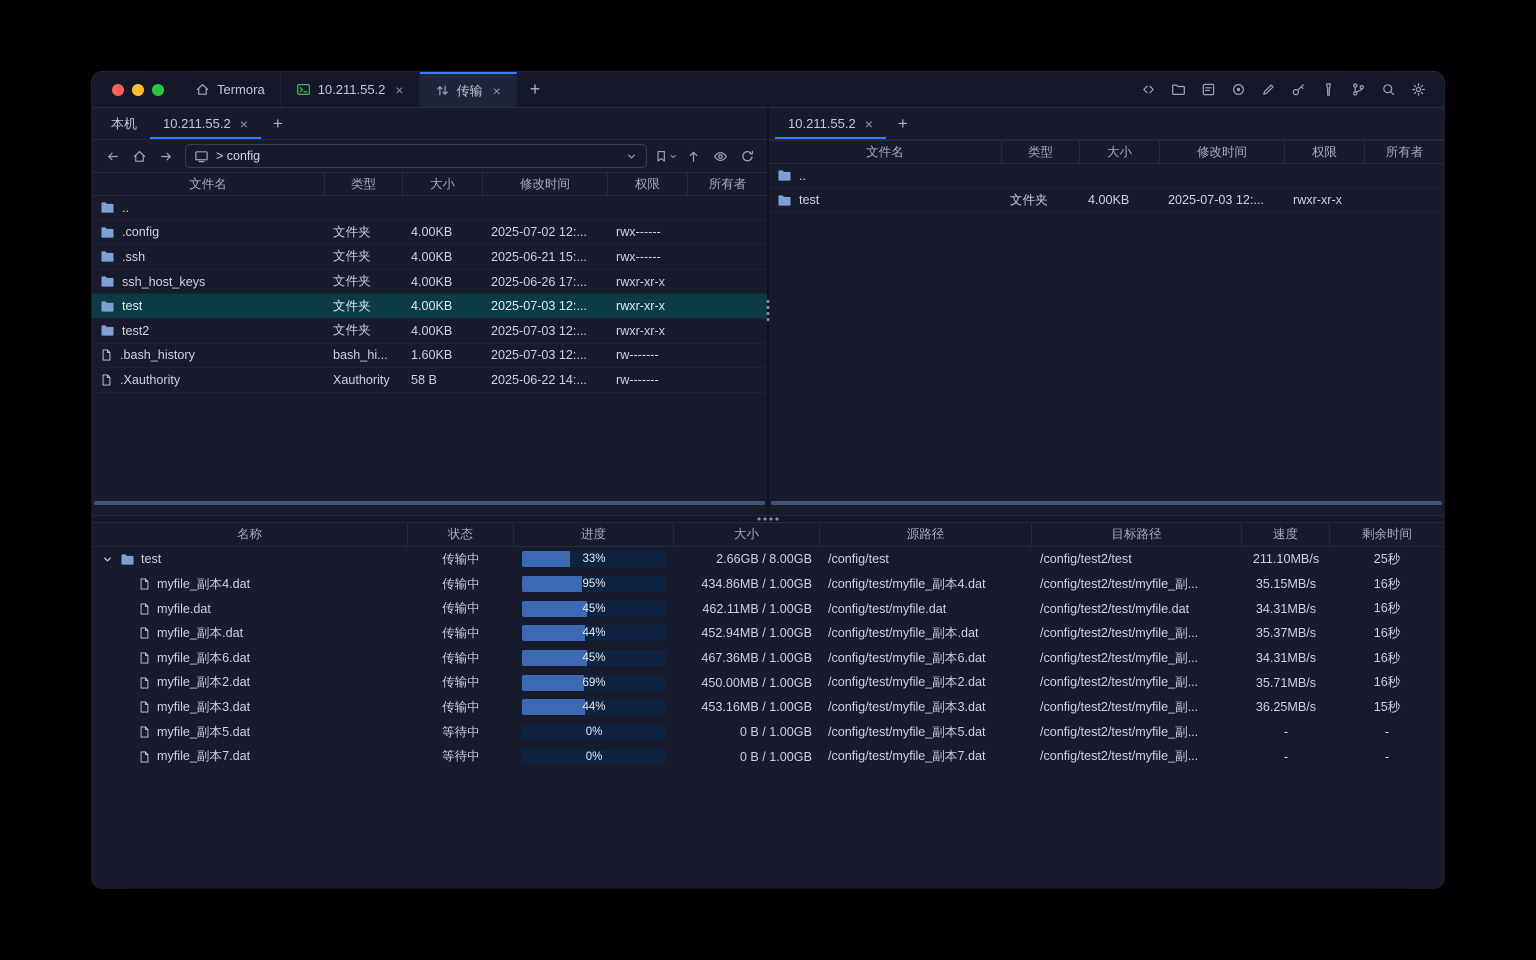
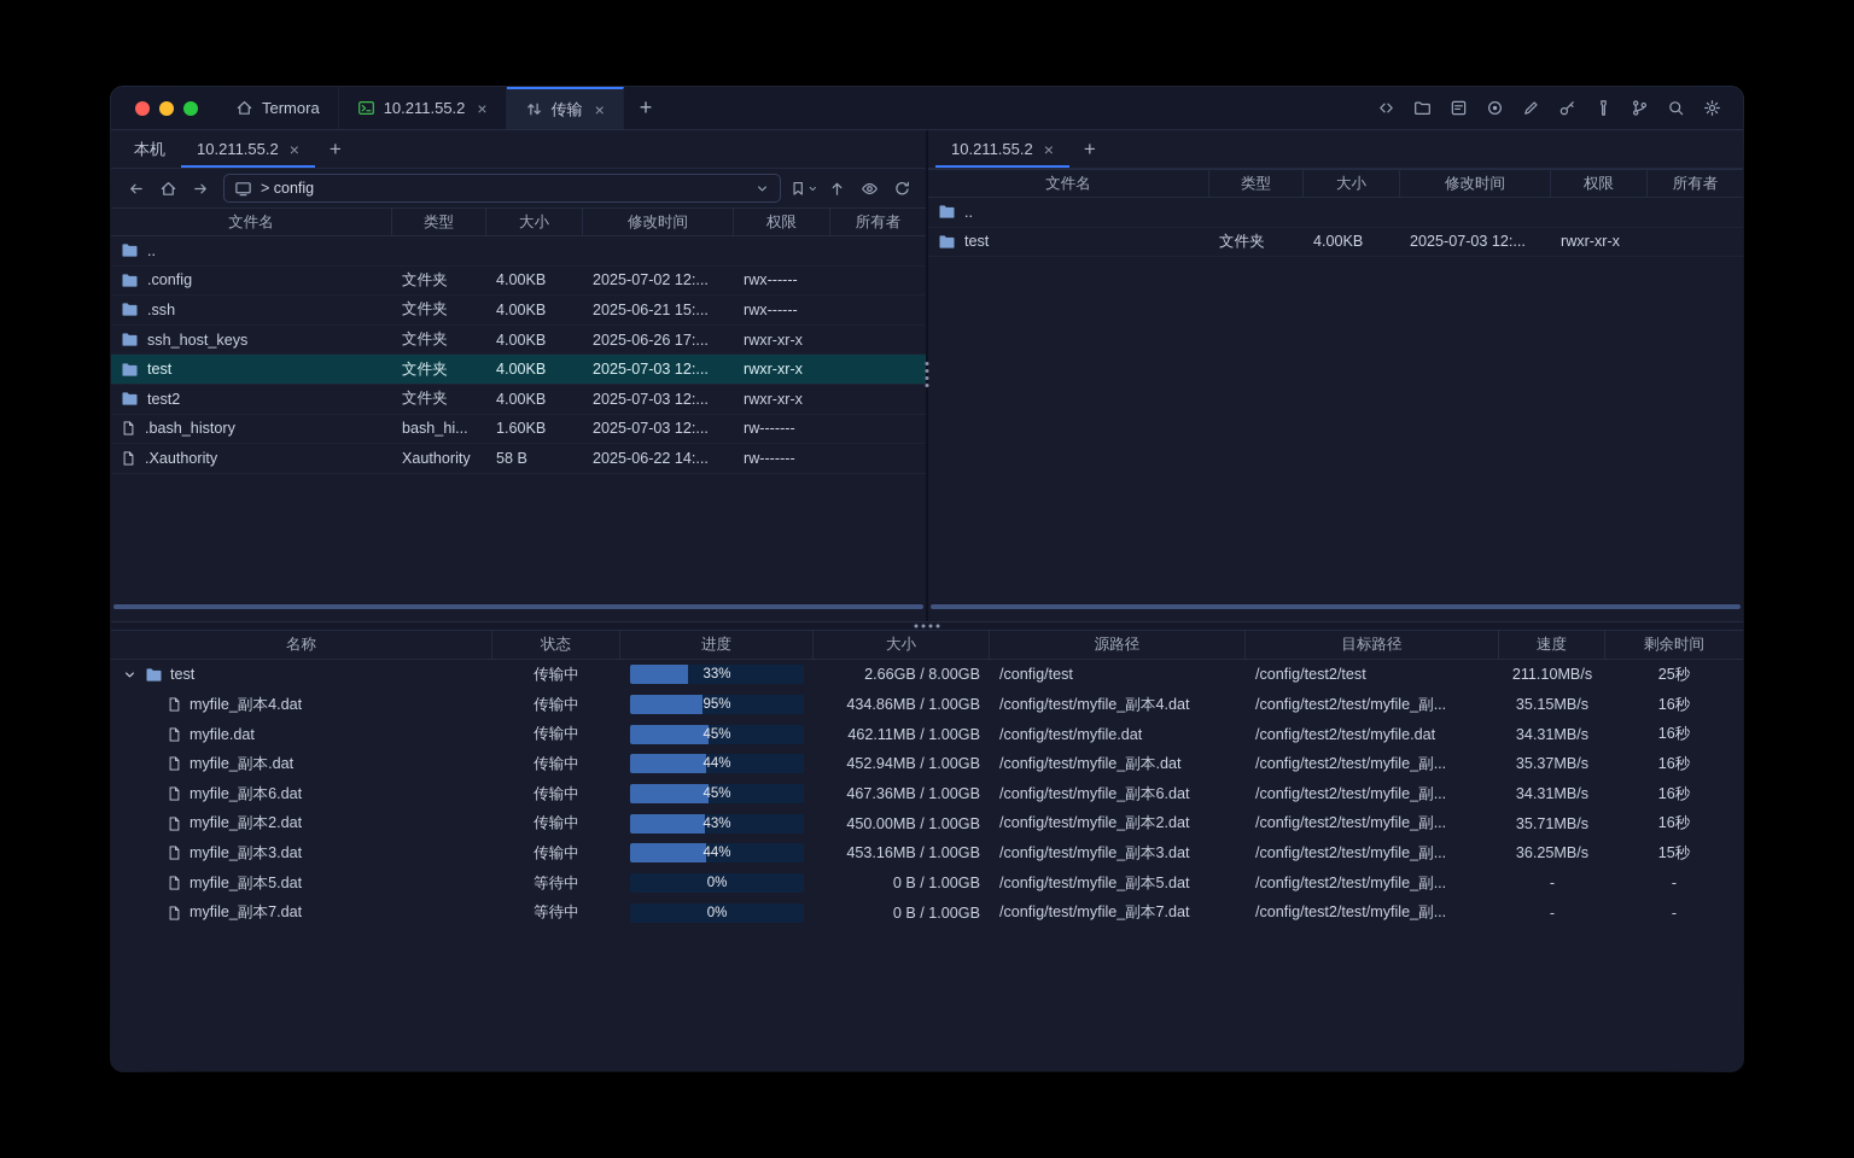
  Termora
  10.211.55.2
  ×
  传输
  ×
  +
  本机
  10.211.55.2
  ×
  +
  > config
  文件名
  类型
  大小
  修改时间
  权限
  所有者
  ..
  .config
  文件夹
  4.00KB
  2025-07-02 12:...
  rwx------
  .ssh
  文件夹
  4.00KB
  2025-06-21 15:...
  rwx------
  ssh_host_keys
  文件夹
  4.00KB
  2025-06-26 17:...
  rwxr-xr-x
  test
  文件夹
  4.00KB
  2025-07-03 12:...
  rwxr-xr-x
  test2
  文件夹
  4.00KB
  2025-07-03 12:...
  rwxr-xr-x
  .bash_history
  bash_hi...
  1.60KB
  2025-07-03 12:...
  rw-------
  .Xauthority
  Xauthority
  58 B
  2025-06-22 14:...
  rw-------
  10.211.55.2
  ×
  +
  文件名
  类型
  大小
  修改时间
  权限
  所有者
  ..
  test
  文件夹
  4.00KB
  2025-07-03 12:...
  rwxr-xr-x
  名称
  状态
  进度
  大小
  源路径
  目标路径
  速度
  剩余时间
  test
  传输中
  33%
  2.66GB / 8.00GB
  /config/test
  /config/test2/test
  211.10MB/s
  25秒
  myfile_副本4.dat
  传输中
  95%
  434.86MB / 1.00GB
  /config/test/myfile_副本4.dat
  /config/test2/test/myfile_副...
  35.15MB/s
  16秒
  myfile.dat
  传输中
  45%
  462.11MB / 1.00GB
  /config/test/myfile.dat
  /config/test2/test/myfile.dat
  34.31MB/s
  16秒
  myfile_副本.dat
  传输中
  44%
  452.94MB / 1.00GB
  /config/test/myfile_副本.dat
  /config/test2/test/myfile_副...
  35.37MB/s
  16秒
  myfile_副本6.dat
  传输中
  45%
  467.36MB / 1.00GB
  /config/test/myfile_副本6.dat
  /config/test2/test/myfile_副...
  34.31MB/s
  16秒
  myfile_副本2.dat
  传输中
- 69%
+ 43%
  450.00MB / 1.00GB
  /config/test/myfile_副本2.dat
  /config/test2/test/myfile_副...
  35.71MB/s
  16秒
  myfile_副本3.dat
  传输中
  44%
  453.16MB / 1.00GB
  /config/test/myfile_副本3.dat
  /config/test2/test/myfile_副...
  36.25MB/s
  15秒
  myfile_副本5.dat
  等待中
  0%
  0 B / 1.00GB
  /config/test/myfile_副本5.dat
  /config/test2/test/myfile_副...
  -
  -
  myfile_副本7.dat
  等待中
  0%
  0 B / 1.00GB
  /config/test/myfile_副本7.dat
  /config/test2/test/myfile_副...
  -
  -
